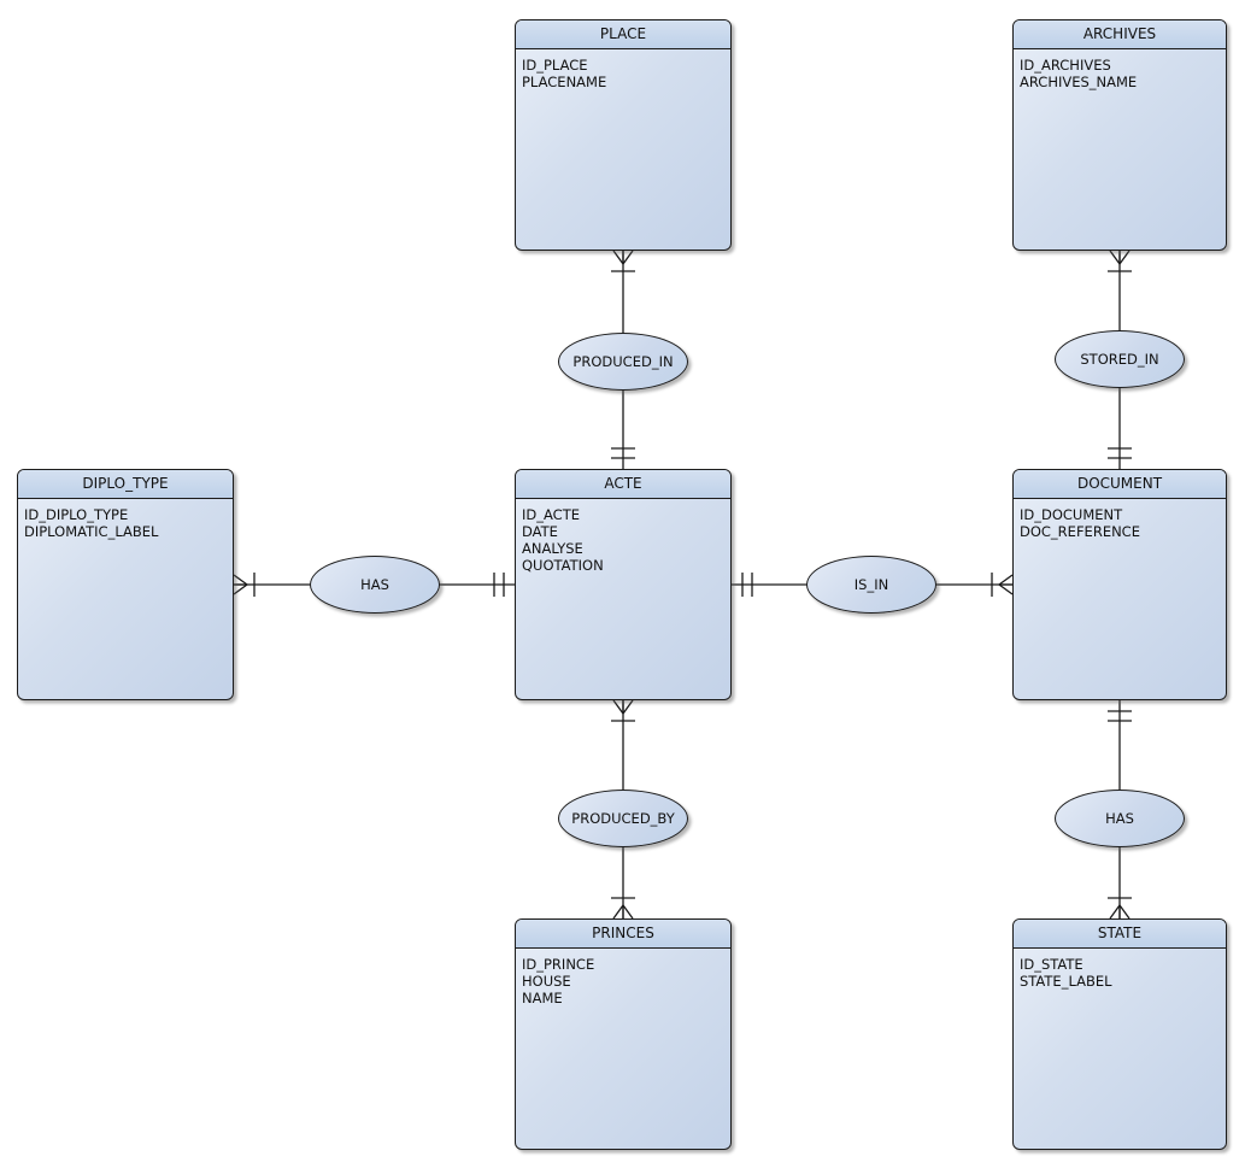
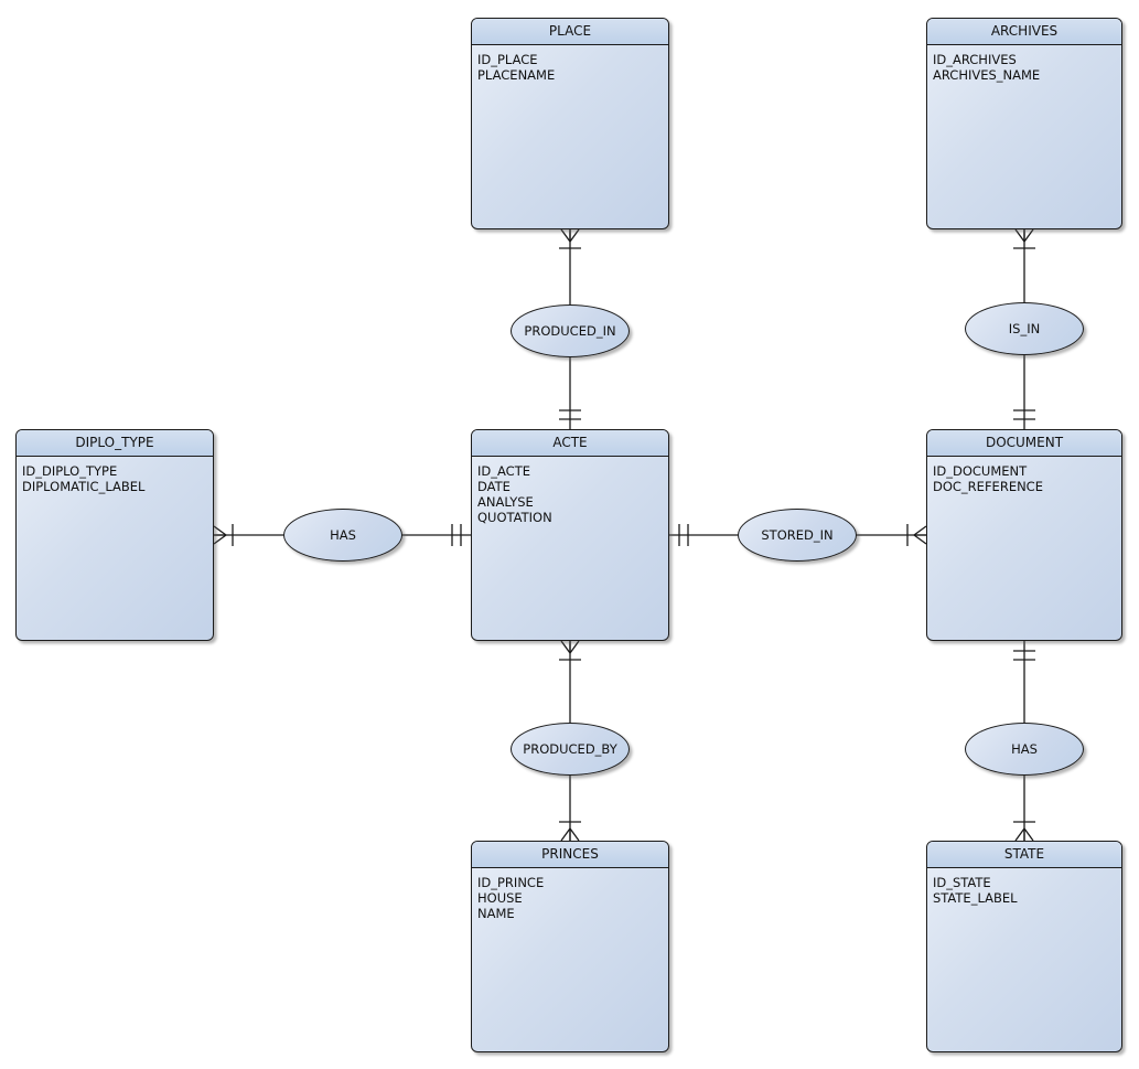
  PLACE
  ID_PLACE
  PLACENAME
  ARCHIVES
  ID_ARCHIVES
  ARCHIVES_NAME
  DIPLO_TYPE
  ID_DIPLO_TYPE
  DIPLOMATIC_LABEL
  ACTE
  ID_ACTE
  DATE
  ANALYSE
  QUOTATION
  DOCUMENT
  ID_DOCUMENT
  DOC_REFERENCE
  PRINCES
  ID_PRINCE
  HOUSE
  NAME
  STATE
  ID_STATE
  STATE_LABEL
  PRODUCED_IN
- STORED_IN
+ IS_IN
  HAS
- IS_IN
+ STORED_IN
  PRODUCED_BY
  HAS
